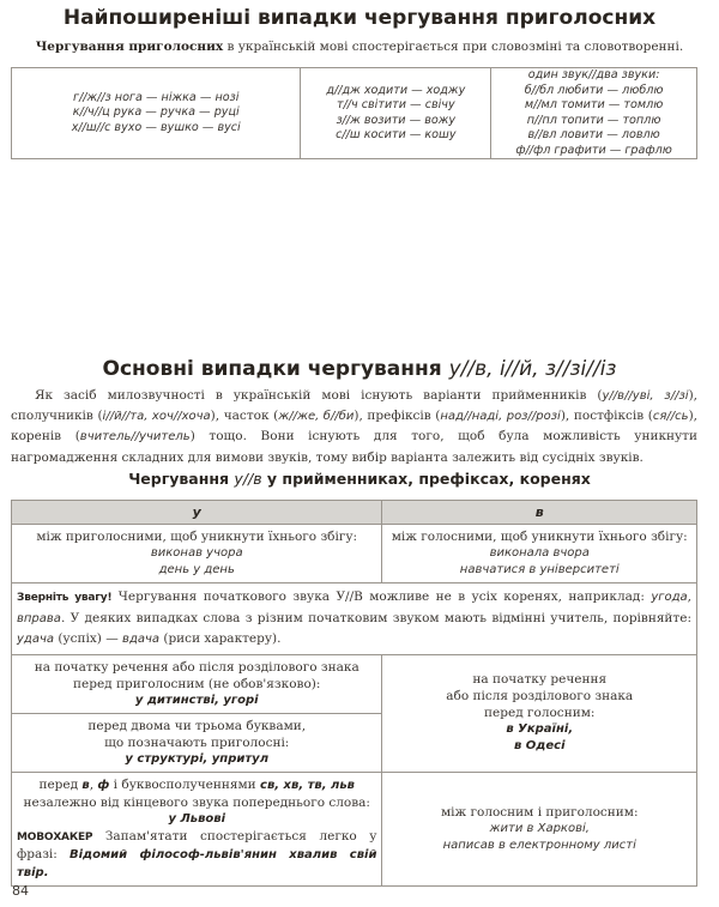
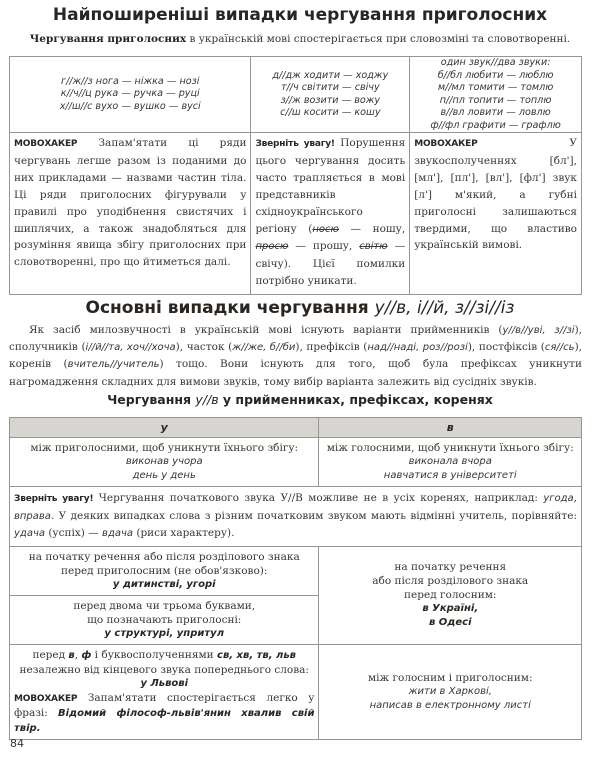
  Найпоширеніші випадки чергування приголосних
  Чергування приголосних в українській мові спостерігається при словозміні та словотворенні.
  г//ж//з нога — ніжка — нозі к//ч//ц рука — ручка — руці х//ш//с вухо — вушко — вусі	д//дж ходити — ходжу т//ч світити — свічу з//ж возити — вожу с//ш косити — кошу	один звук//два звуки: б//бл любити — люблю м//мл томити — томлю п//пл топити — топлю в//вл ловити — ловлю ф//фл графити — графлю
+ МОВОХАКЕР Запам'ятати ці ряди чергувань легше разом із поданими до них прикладами — назвами частин тіла. Ці ряди приголосних фігурували у правилі про уподібнення свистячих і шиплячих, а також знадобляться для розуміння явища збігу приголосних при словотворенні, про що йтиметься далі.	Зверніть увагу! Порушення цього чергування досить часто трапляється в мові представників східноукраїнського регіону (носю — ношу, просю — прошу, світю — свічу). Цієї помилки потрібно уникати.	МОВОХАКЕР У звукосполученнях [бл'], [мл'], [пл'], [вл'], [фл'] звук [л'] м'який, а губні приголосні залишаються твердими, що властиво українській вимові.
  Основні випадки чергування у//в, і//й, з//зі//із
- Як засіб милозвучності в українській мові існують варіанти прийменників (у//в//уві, з//зі), сполучників (і//й//та, хоч//хоча), часток (ж//же, б//би), префіксів (над//наді, роз//розі), постфіксів (ся//сь), коренів (вчитель//учитель) тощо. Вони існують для того, щоб була можливість уникнути нагромадження складних для вимови звуків, тому вибір варіанта залежить від сусідніх звуків.
+ Як засіб милозвучності в українській мові існують варіанти прийменників (у//в//уві, з//зі), сполучників (і//й//та, хоч//хоча), часток (ж//же, б//би), префіксів (над//наді, роз//розі), постфіксів (ся//сь), коренів (вчитель//учитель) тощо. Вони існують для того, щоб була префіксах уникнути нагромадження складних для вимови звуків, тому вибір варіанта залежить від сусідніх звуків.
  Чергування у//в у прийменниках, префіксах, коренях
  у	в
  між приголосними, щоб уникнути їхнього збігу: виконав учора день у день	між голосними, щоб уникнути їхнього збігу: виконала вчора навчатися в університеті
  Зверніть увагу! Чергування початкового звука У//В можливе не в усіх коренях, наприклад: угода, вправа. У деяких випадках слова з різним початковим звуком мають відмінні учитель, порівняйте: удача (успіх) — вдача (риси характеру).
  на початку речення або після розділового знака перед приголосним (не обов'язково): у дитинстві, угорі	на початку речення або після розділового знака перед голосним: в Україні, в Одесі
  перед двома чи трьома буквами, що позначають приголосні: у структурі, упритул
  перед в, ф і буквосполученнями св, хв, тв, льв незалежно від кінцевого звука попереднього слова: у Львові МОВОХАКЕР Запам'ятати спостерігається легко у фразі: Відомий філософ-львів'янин хвалив свій твір.	між голосним і приголосним: жити в Харкові, написав в електронному листі
  84
